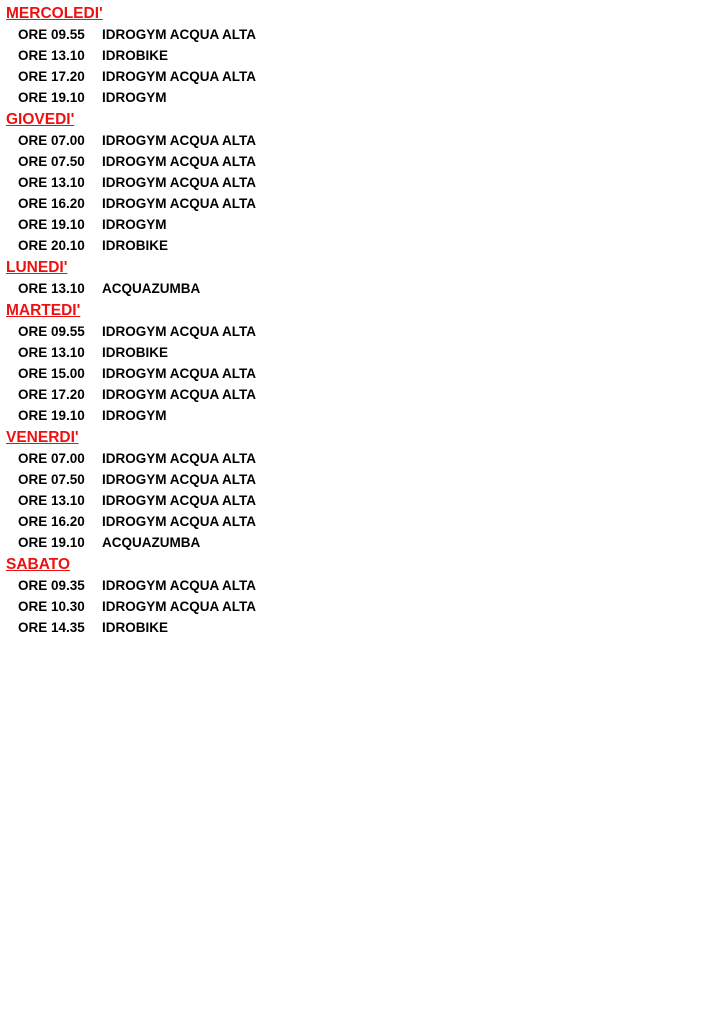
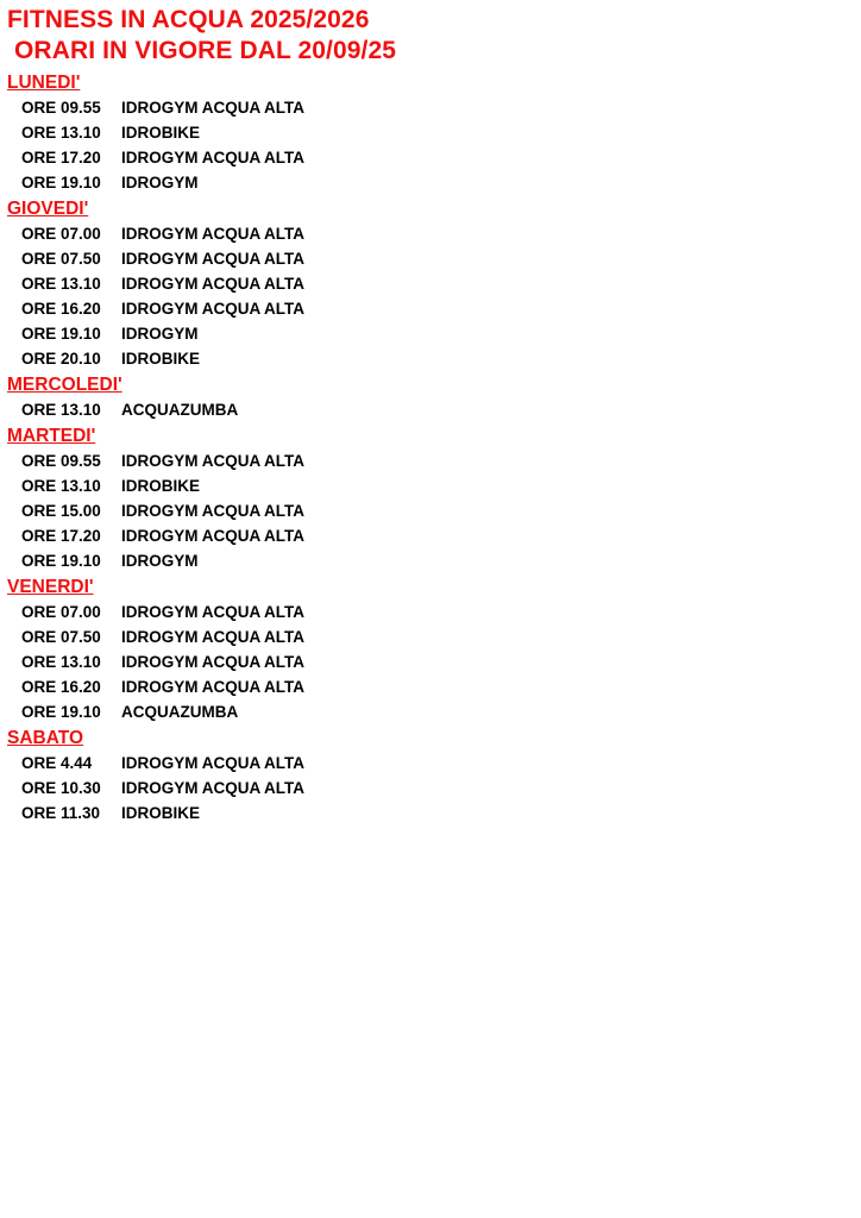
+ FITNESS IN ACQUA 2025/2026
+ ORARI IN VIGORE DAL 20/09/25
- MERCOLEDI'
+ LUNEDI'
  ORE 09.55
  IDROGYM ACQUA ALTA
  ORE 13.10
  IDROBIKE
  ORE 17.20
  IDROGYM ACQUA ALTA
  ORE 19.10
  IDROGYM
  GIOVEDI'
  ORE 07.00
  IDROGYM ACQUA ALTA
  ORE 07.50
  IDROGYM ACQUA ALTA
  ORE 13.10
  IDROGYM ACQUA ALTA
  ORE 16.20
  IDROGYM ACQUA ALTA
  ORE 19.10
  IDROGYM
  ORE 20.10
  IDROBIKE
- LUNEDI'
+ MERCOLEDI'
  ORE 13.10
  ACQUAZUMBA
  MARTEDI'
  ORE 09.55
  IDROGYM ACQUA ALTA
  ORE 13.10
  IDROBIKE
  ORE 15.00
  IDROGYM ACQUA ALTA
  ORE 17.20
  IDROGYM ACQUA ALTA
  ORE 19.10
  IDROGYM
  VENERDI'
  ORE 07.00
  IDROGYM ACQUA ALTA
  ORE 07.50
  IDROGYM ACQUA ALTA
  ORE 13.10
  IDROGYM ACQUA ALTA
  ORE 16.20
  IDROGYM ACQUA ALTA
  ORE 19.10
  ACQUAZUMBA
  SABATO
- ORE 09.35
+ ORE 4.44
  IDROGYM ACQUA ALTA
  ORE 10.30
  IDROGYM ACQUA ALTA
- ORE 14.35
+ ORE 11.30
  IDROBIKE
